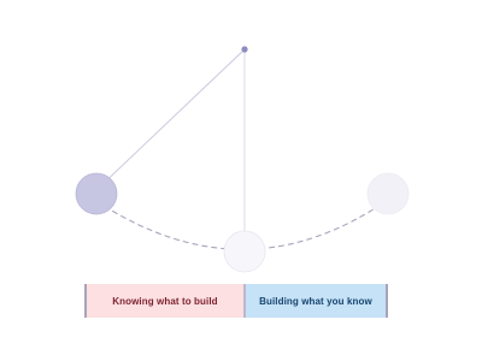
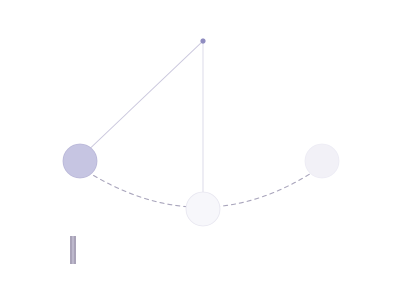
- Knowing what to build
- Building what you know
